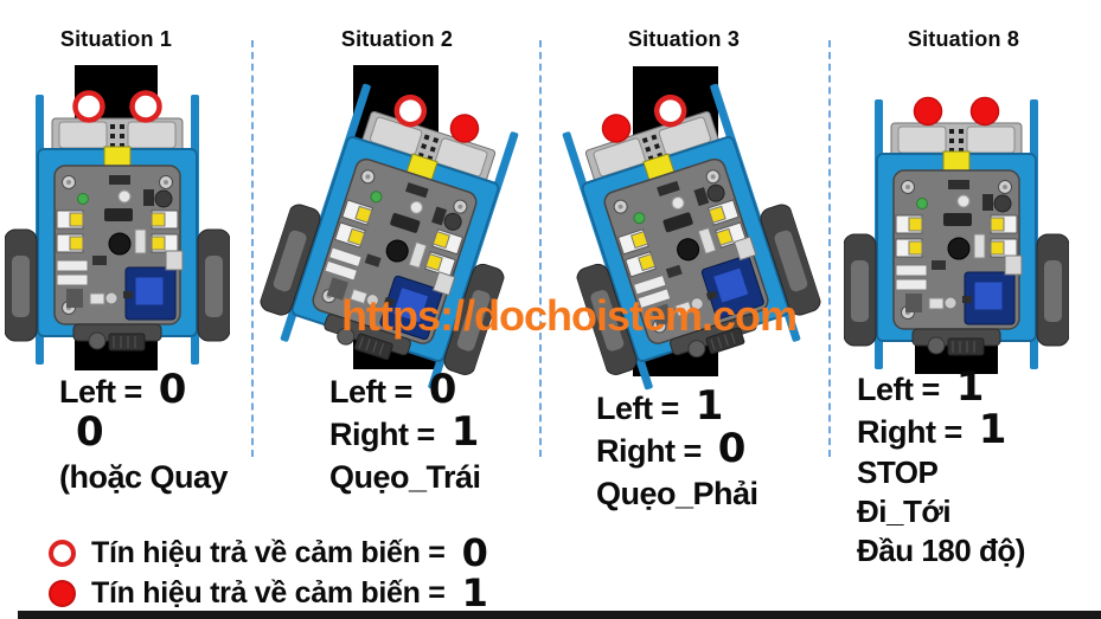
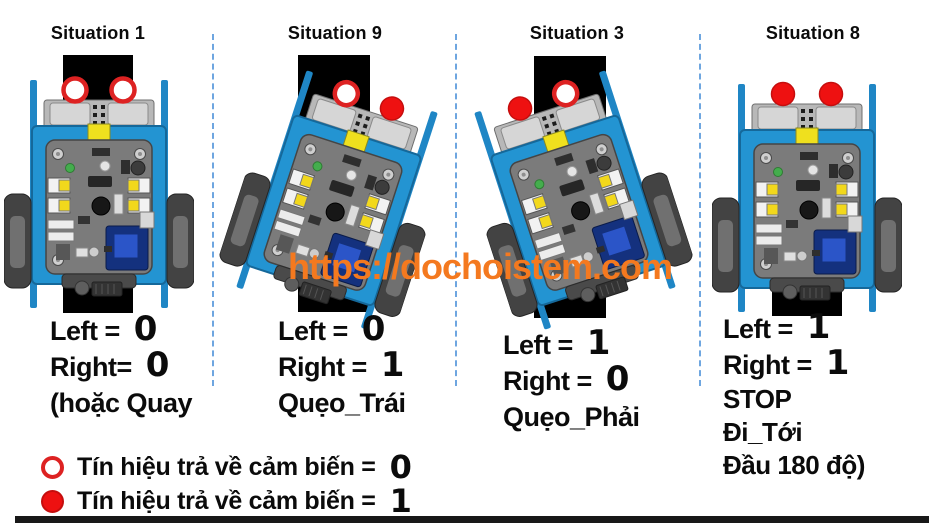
  Situation 1
  Left =
  0
+ Right=
  0
  (hoặc Quay
- Situation 2
+ Situation 9
  Left =
  0
  Right =
  1
  Quẹo_Trái
  Situation 3
  Left =
  1
  Right =
  0
  Quẹo_Phải
  Situation 8
  Left =
  1
  Right =
  1
  STOP
  Đi_Tới
  Đầu 180 độ)
  https://dochoistem.com
  Tín hiệu trả về cảm biến =
  0
  Tín hiệu trả về cảm biến =
  1
